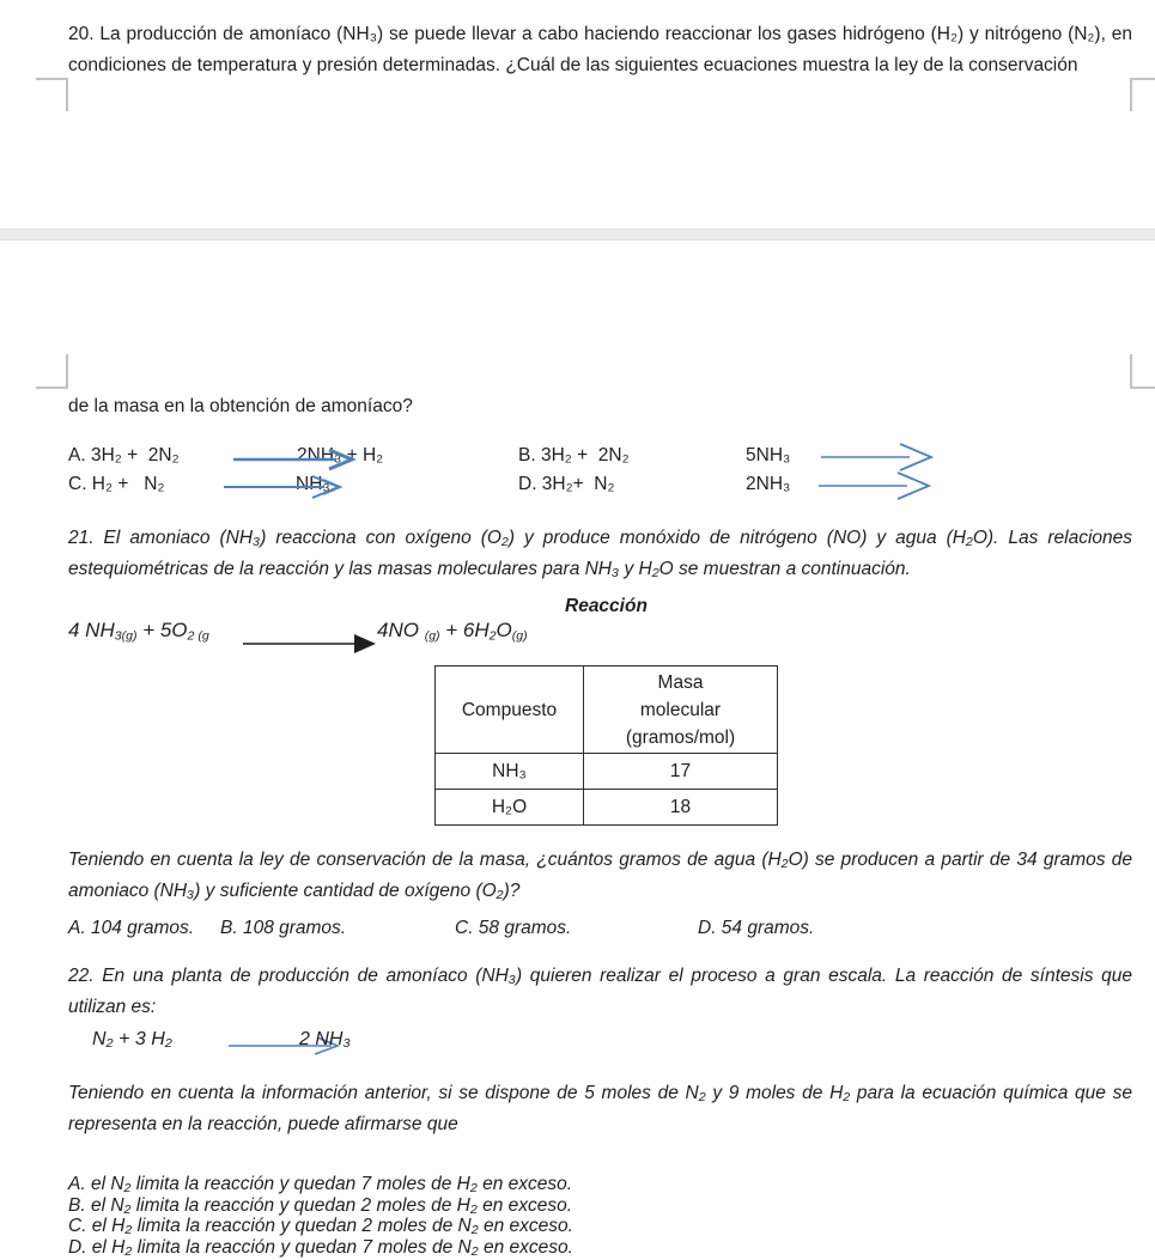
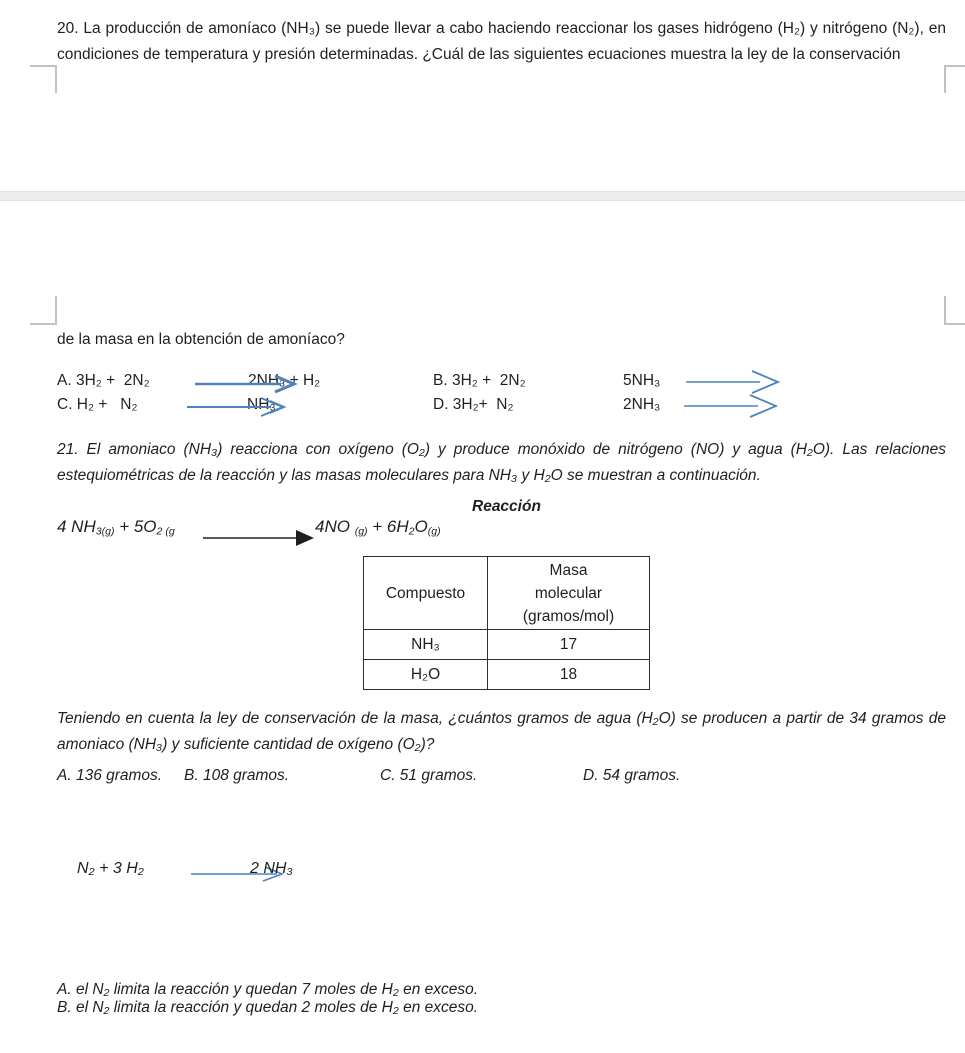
  20. La producción de amoníaco (NH₃) se puede llevar a cabo haciendo reaccionar los gases hidrógeno (H₂) y nitrógeno (N₂), en condiciones de temperatura y presión determinadas. ¿Cuál de las siguientes ecuaciones muestra la ley de la conservación
  de la masa en la obtención de amoníaco?
  A. 3H₂ + 2N₂
  2NH + H₂
  B. 3H₂ + 2N₂
  5NH₃
  C. H₂ + N₂
  NH₃
  D. 3H₂+ N₂
  2NH₃
  21. El amoniaco (NH₃) reacciona con oxígeno (O₂) y produce monóxido de nitrógeno (NO) y agua (H₂O). Las relaciones estequiométricas de la reacción y las masas moleculares para NH₃ y H₂O se muestran a continuación.
  Reacción
  4 NH3(g) + 5O2 (g
  4NO (g) + 6H2O(g)
  Compuesto	Masa molecular (gramos/mol)
  NH₃	17
  H₂O	18
  Teniendo en cuenta la ley de conservación de la masa, ¿cuántos gramos de agua (H₂O) se producen a partir de 34 gramos de amoniaco (NH₃) y suficiente cantidad de oxígeno (O₂)?
- A. 104 gramos.
+ A. 136 gramos.
  B. 108 gramos.
- C. 58 gramos.
+ C. 51 gramos.
  D. 54 gramos.
- 22. En una planta de producción de amoníaco (NH₃) quieren realizar el proceso a gran escala. La reacción de síntesis que utilizan es:
  N₂ + 3 H₂
  2 NH₃
- Teniendo en cuenta la información anterior, si se dispone de 5 moles de N₂ y 9 moles de H₂ para la ecuación química que se representa en la reacción, puede afirmarse que
  A. el N₂ limita la reacción y quedan 7 moles de H₂ en exceso.
  B. el N₂ limita la reacción y quedan 2 moles de H₂ en exceso.
- C. el H₂ limita la reacción y quedan 2 moles de N₂ en exceso.
- D. el H₂ limita la reacción y quedan 7 moles de N₂ en exceso.
